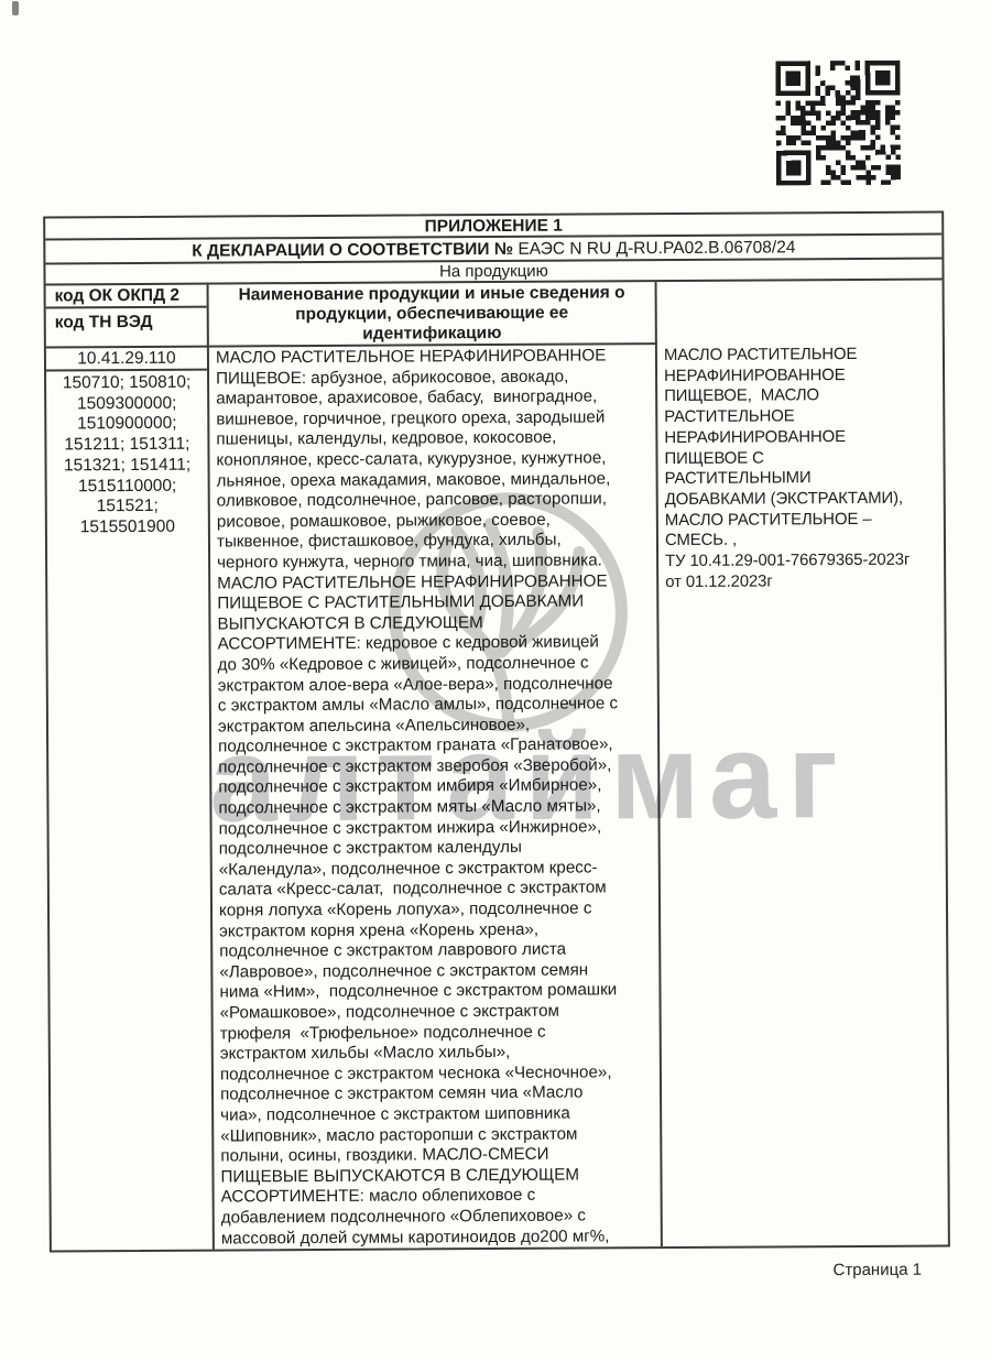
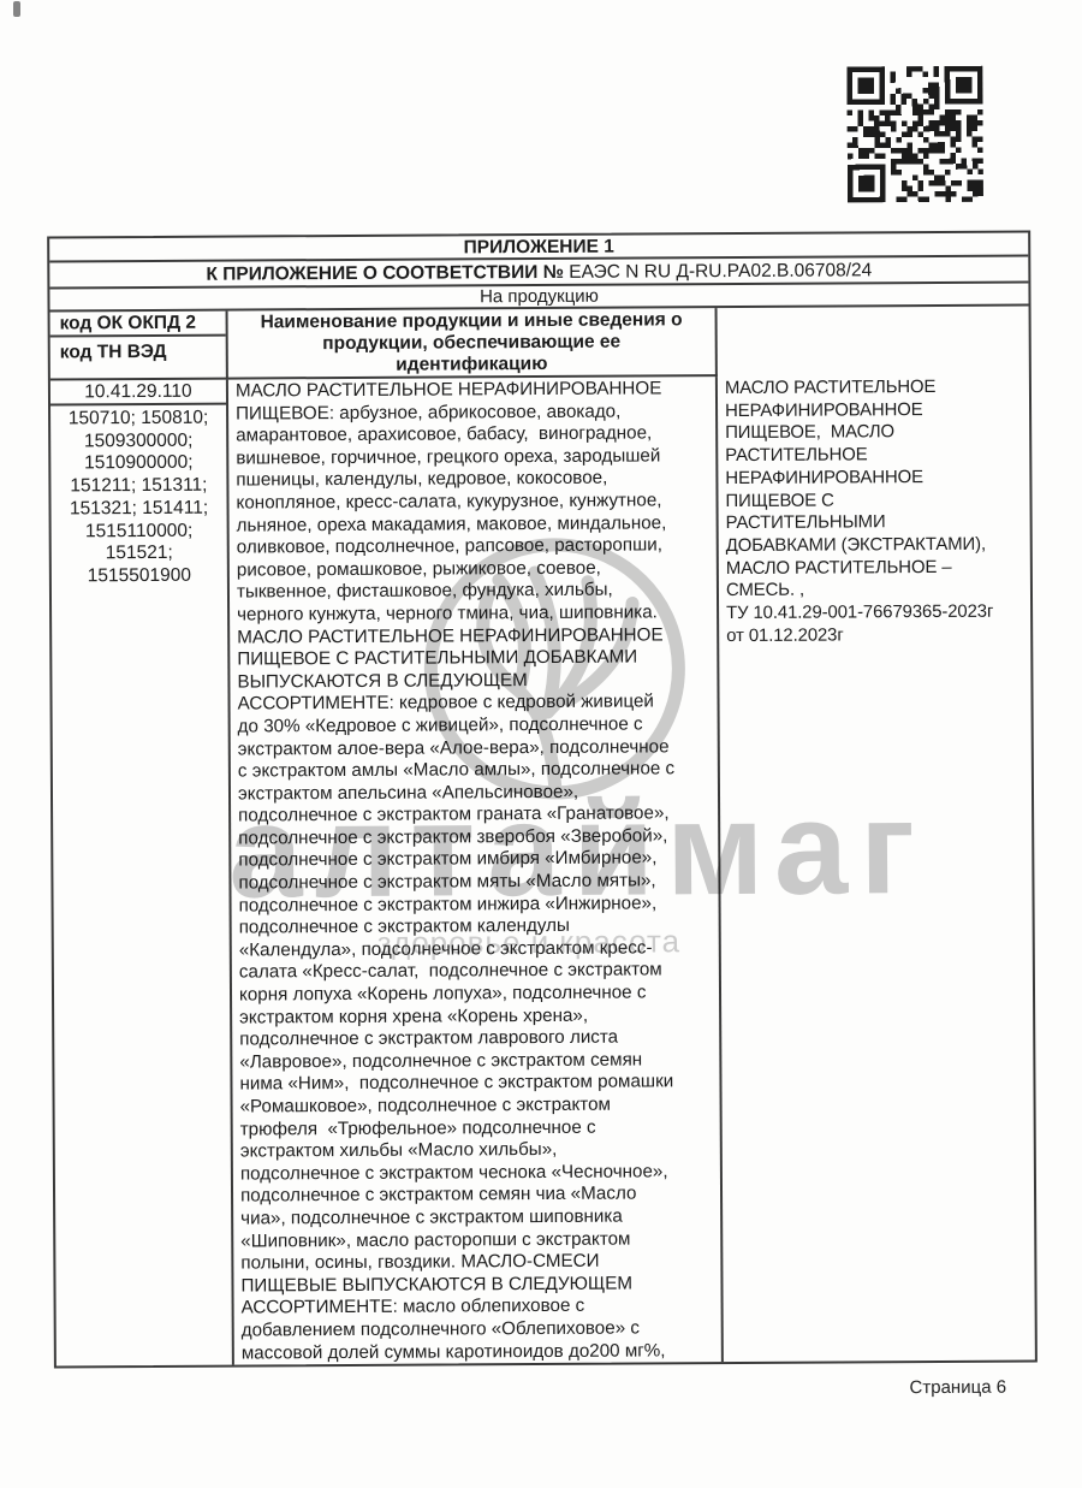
  ПРИЛОЖЕНИЕ 1
- К ДЕКЛАРАЦИИ О СООТВЕТСТВИИ № ЕАЭС N RU Д-RU.РА02.В.06708/24
+ К ПРИЛОЖЕНИЕ О СООТВЕТСТВИИ № ЕАЭС N RU Д-RU.РА02.В.06708/24
  На продукцию
  код ОК ОКПД 2
  код ТН ВЭД
  Наименование продукции и иные сведения о
  продукции, обеспечивающие ее
  идентификацию
  10.41.29.110
  150710; 150810;
  1509300000;
  1510900000;
  151211; 151311;
  151321; 151411;
  1515110000;
  151521;
  1515501900
  МАСЛО РАСТИТЕЛЬНОЕ НЕРАФИНИРОВАННОЕ
  ПИЩЕВОЕ: арбузное, абрикосовое, авокадо,
  амарантовое, арахисовое, бабасу, виноградное,
  вишневое, горчичное, грецкого ореха, зародышей
  пшеницы, календулы, кедровое, кокосовое,
  конопляное, кресс-салата, кукурузное, кунжутное,
  льняное, ореха макадамия, маковое, миндальное,
  оливковое, подсолнечное, рапсовое, расторопши,
  рисовое, ромашковое, рыжиковое, соевое,
  тыквенное, фисташковое, фундука, хильбы,
  черного кунжута, черного тмина, чиа, шиповника.
  МАСЛО РАСТИТЕЛЬНОЕ НЕРАФИНИРОВАННОЕ
  ПИЩЕВОЕ С РАСТИТЕЛЬНЫМИ ДОБАВКАМИ
  ВЫПУСКАЮТСЯ В СЛЕДУЮЩЕМ
  АССОРТИМЕНТЕ: кедровое с кедровой живицей
  до 30% «Кедровое с живицей», подсолнечное с
  экстрактом алое-вера «Алое-вера», подсолнечное
  с экстрактом амлы «Масло амлы», подсолнечное с
  экстрактом апельсина «Апельсиновое»,
  подсолнечное с экстрактом граната «Гранатовое»,
  подсолнечное с экстрактом зверобоя «Зверобой»,
  подсолнечное с экстрактом имбиря «Имбирное»,
  подсолнечное с экстрактом мяты «Масло мяты»,
  подсолнечное с экстрактом инжира «Инжирное»,
  подсолнечное с экстрактом календулы
  «Календула», подсолнечное с экстрактом кресс-
  салата «Кресс-салат, подсолнечное с экстрактом
  корня лопуха «Корень лопуха», подсолнечное с
  экстрактом корня хрена «Корень хрена»,
  подсолнечное с экстрактом лаврового листа
  «Лавровое», подсолнечное с экстрактом семян
  нима «Ним», подсолнечное с экстрактом ромашки
  «Ромашковое», подсолнечное с экстрактом
  трюфеля «Трюфельное» подсолнечное с
  экстрактом хильбы «Масло хильбы»,
  подсолнечное с экстрактом чеснока «Чесночное»,
  подсолнечное с экстрактом семян чиа «Масло
  чиа», подсолнечное с экстрактом шиповника
  «Шиповник», масло расторопши с экстрактом
  полыни, осины, гвоздики. МАСЛО-СМЕСИ
  ПИЩЕВЫЕ ВЫПУСКАЮТСЯ В СЛЕДУЮЩЕМ
  АССОРТИМЕНТЕ: масло облепиховое с
  добавлением подсолнечного «Облепиховое» с
  массовой долей суммы каротиноидов до200 мг%,
  МАСЛО РАСТИТЕЛЬНОЕ
  НЕРАФИНИРОВАННОЕ
  ПИЩЕВОЕ, МАСЛО
  РАСТИТЕЛЬНОЕ
  НЕРАФИНИРОВАННОЕ
  ПИЩЕВОЕ С
  РАСТИТЕЛЬНЫМИ
  ДОБАВКАМИ (ЭКСТРАКТАМИ),
  МАСЛО РАСТИТЕЛЬНОЕ –
  СМЕСЬ. ,
  ТУ 10.41.29-001-76679365-2023г
  от 01.12.2023г
  алтаймаг
+ здоровье и красота
- Страница 1
+ Страница 6
